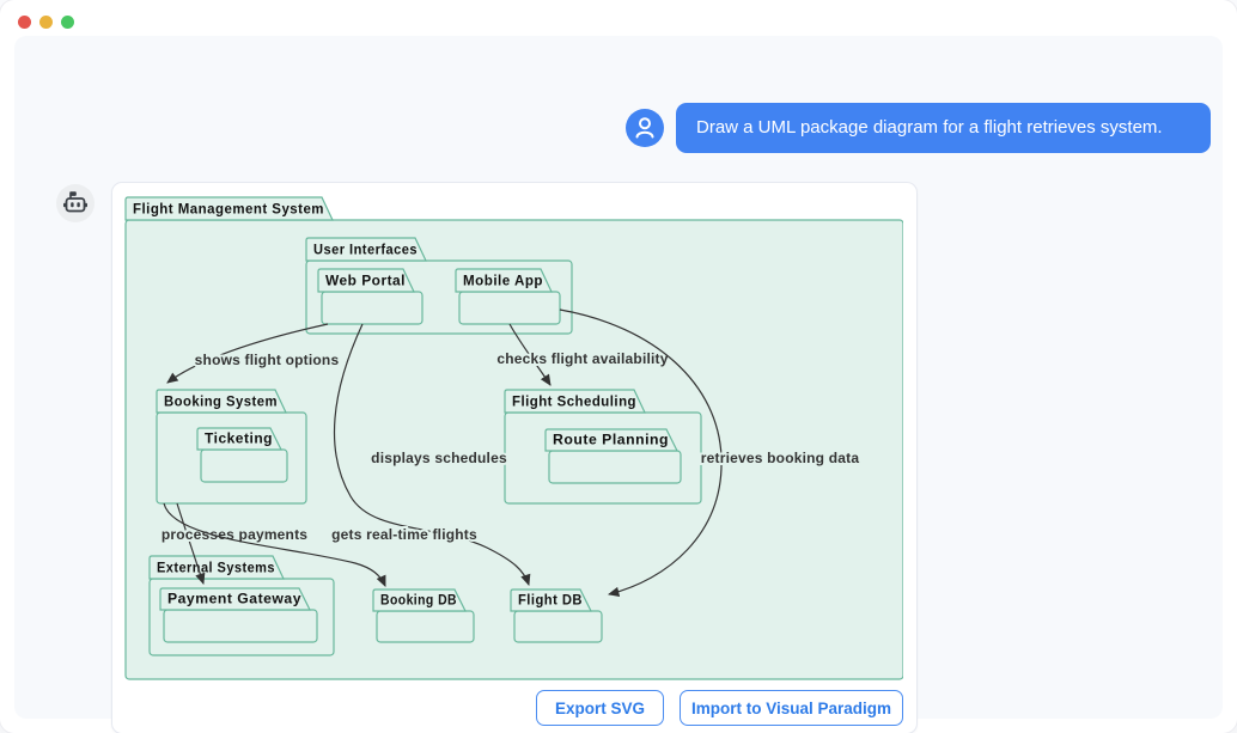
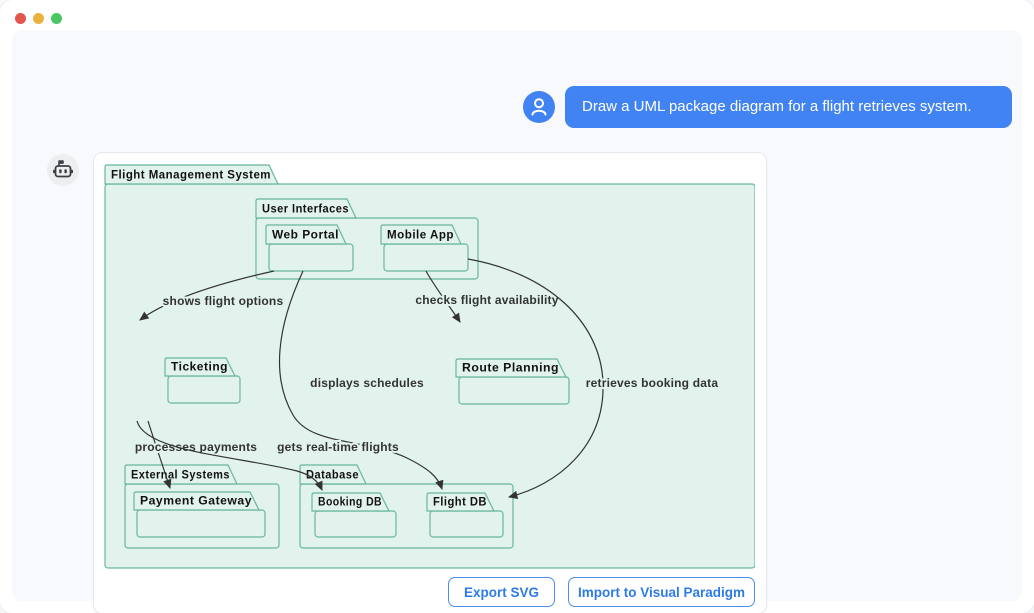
  Draw a UML package diagram for a flight retrieves system.
  Flight Management System
  User Interfaces
  Web Portal
  Mobile App
- Booking System
  Ticketing
- Flight Scheduling
  Route Planning
  External Systems
  Payment Gateway
+ Database
  Booking DB
  Flight DB
  shows flight options
  checks flight availability
  displays schedules
  retrieves booking data
  proceses payments
  gets real-time flights
  Export SVG
  Import to Visual Paradigm
